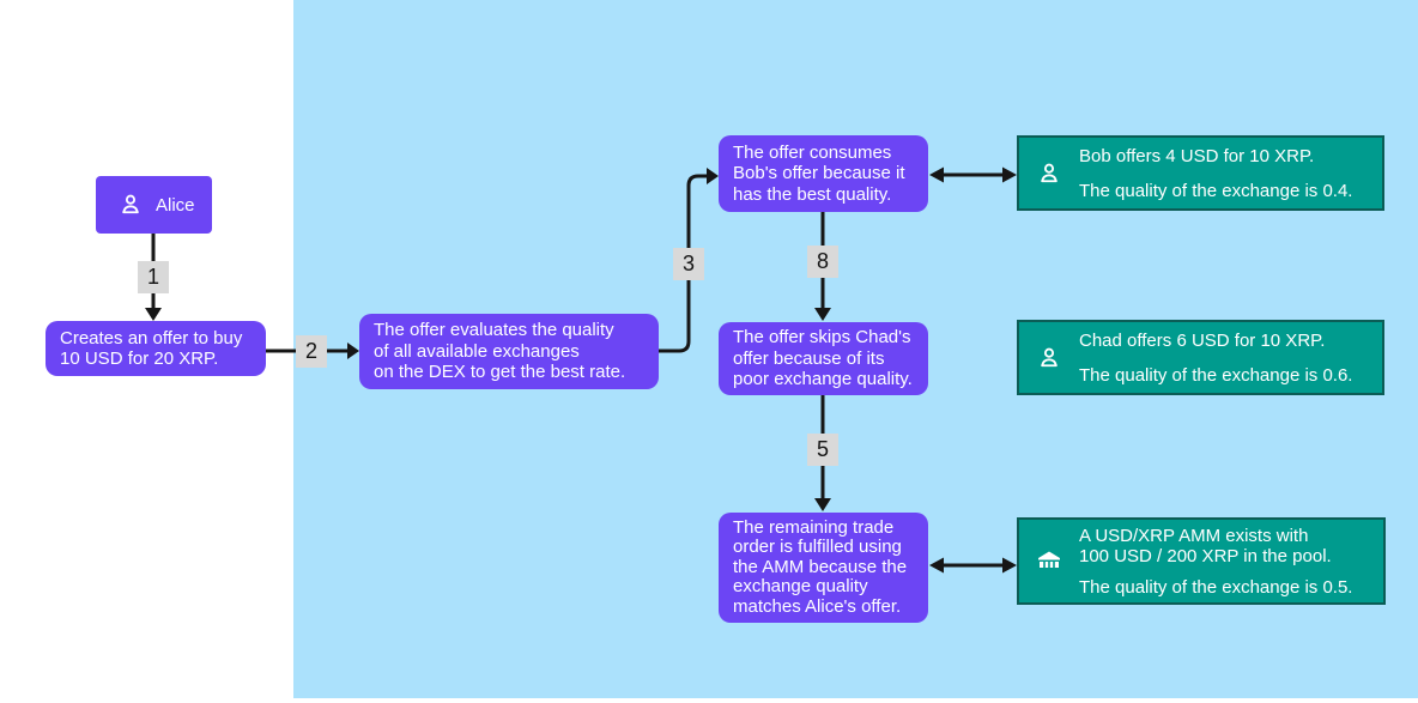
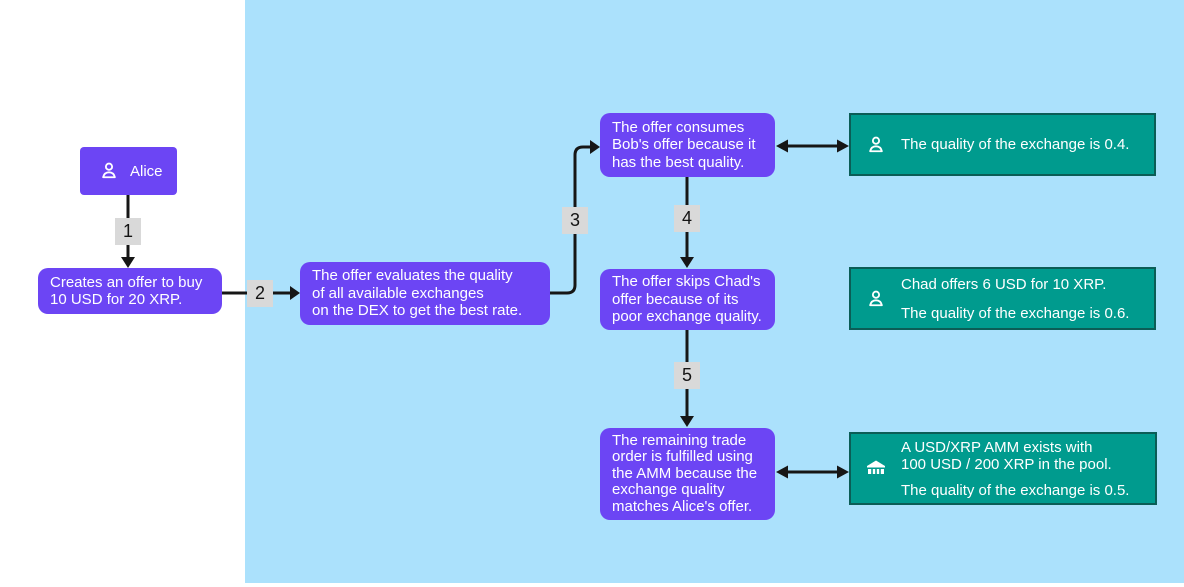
  1
  2
  3
- 8
+ 4
  5
  Alice
  Creates an offer to buy
  10 USD for 20 XRP.
  The offer evaluates the quality
  of all available exchanges
  on the DEX to get the best rate.
  The offer consumes
  Bob's offer because it
  has the best quality.
  The offer skips Chad's
  offer because of its
  poor exchange quality.
  The remaining trade
  order is fulfilled using
  the AMM because the
  exchange quality
  matches Alice's offer.
- Bob offers 4 USD for 10 XRP.
  The quality of the exchange is 0.4.
  Chad offers 6 USD for 10 XRP.
  The quality of the exchange is 0.6.
  A USD/XRP AMM exists with
  100 USD / 200 XRP in the pool.
  The quality of the exchange is 0.5.
